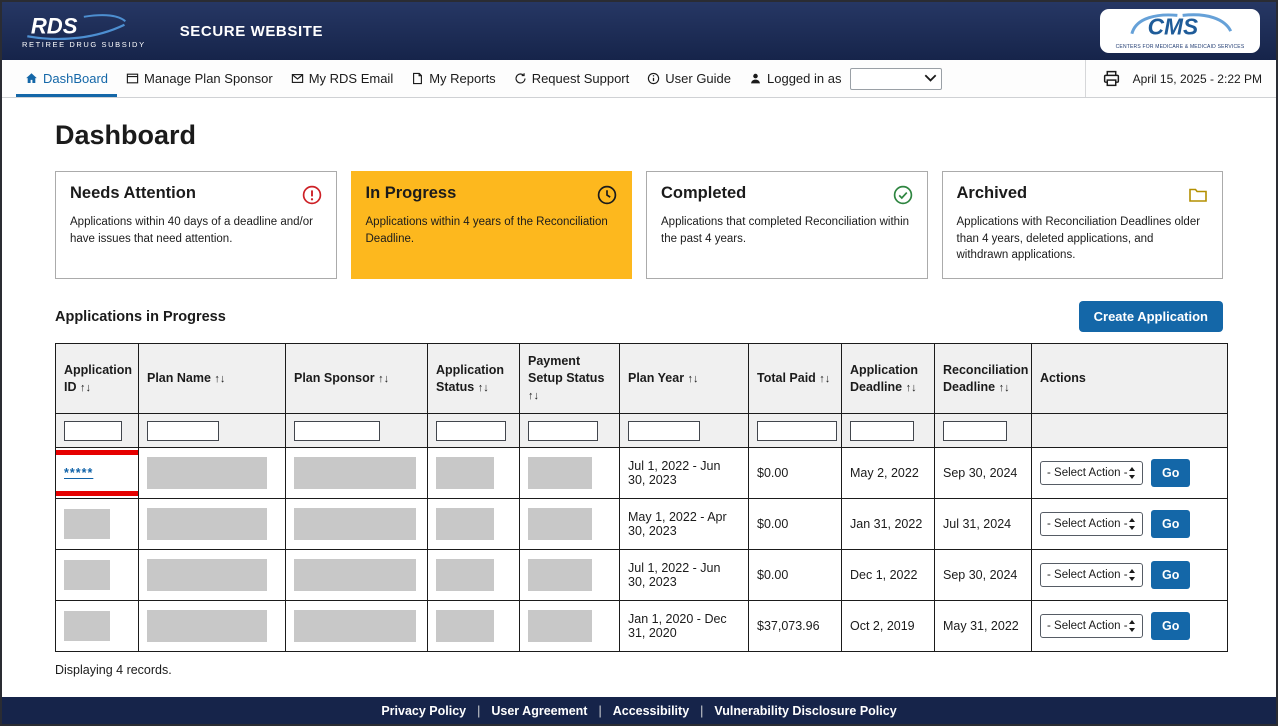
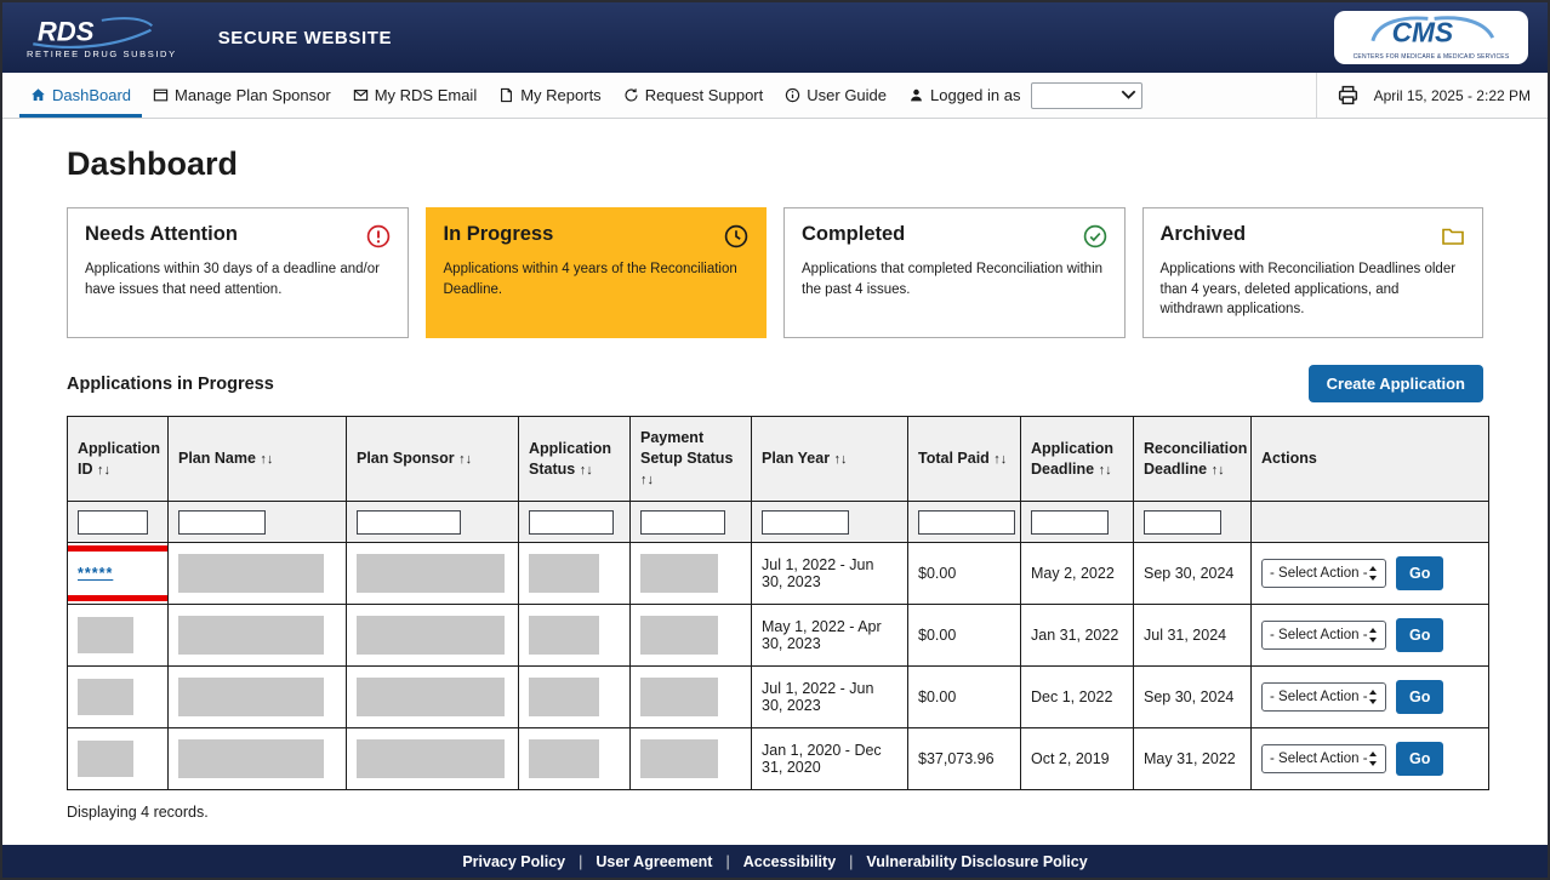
  RDS
  RETIREE DRUG SUBSIDY
  SECURE WEBSITE
  CMS
  DashBoard
  Manage Plan Sponsor
  My RDS Email
  My Reports
  Request Support
  User Guide
  Logged in as
  April 15, 2025 - 2:22 PM
  Dashboard
  Needs Attention
- Applications within 40 days of a deadline and/or have issues that need attention.
+ Applications within 30 days of a deadline and/or have issues that need attention.
  In Progress
  Applications within 4 years of the Reconciliation Deadline.
  Completed
- Applications that completed Reconciliation within the past 4 years.
+ Applications that completed Reconciliation within the past 4 issues.
  Archived
  Applications with Reconciliation Deadlines older than 4 years, deleted applications, and withdrawn applications.
  Applications in Progress
  Create Application
  Application ID ↑↓	Plan Name ↑↓	Plan Sponsor ↑↓	Application Status ↑↓	Payment Setup Status ↑↓	Plan Year ↑↓	Total Paid ↑↓	Application Deadline ↑↓	Reconciliation Deadline ↑↓	Actions
  *****					Jul 1, 2022 - Jun 30, 2023	$0.00	May 2, 2022	Sep 30, 2024	- Select Action - Go
  					May 1, 2022 - Apr 30, 2023	$0.00	Jan 31, 2022	Jul 31, 2024	- Select Action - Go
  					Jul 1, 2022 - Jun 30, 2023	$0.00	Dec 1, 2022	Sep 30, 2024	- Select Action - Go
  					Jan 1, 2020 - Dec 31, 2020	$37,073.96	Oct 2, 2019	May 31, 2022	- Select Action - Go
  Displaying 4 records.
  Privacy Policy
  |
  User Agreement
  |
  Accessibility
  |
  Vulnerability Disclosure Policy
